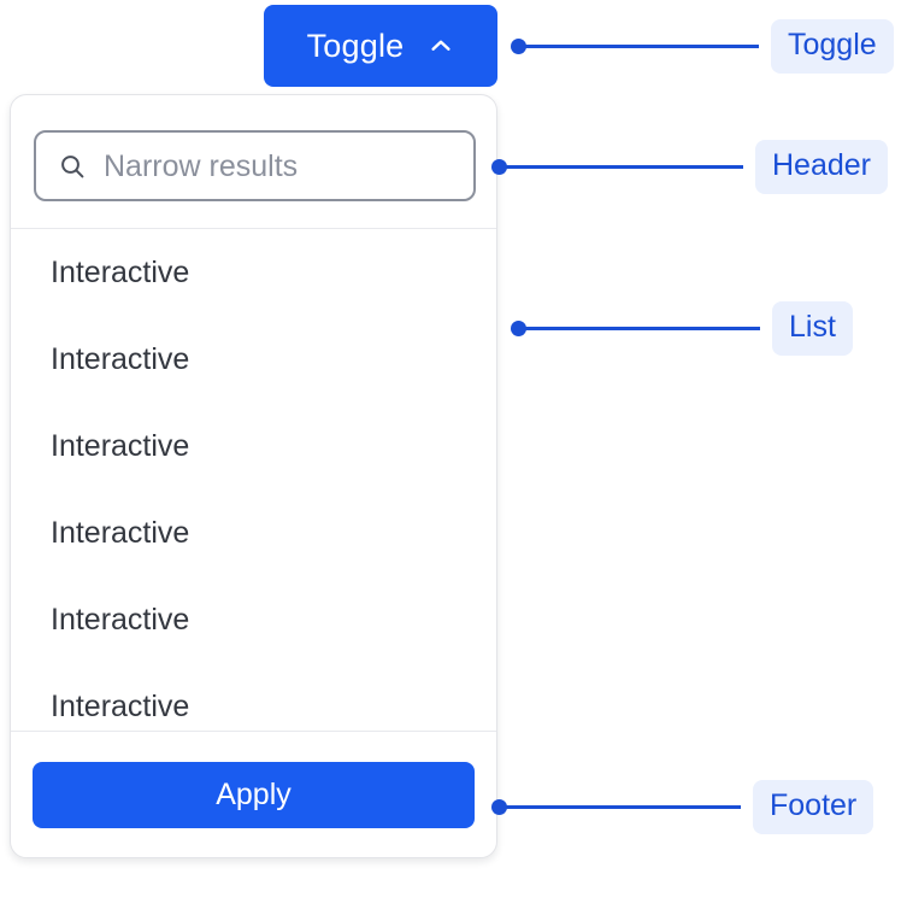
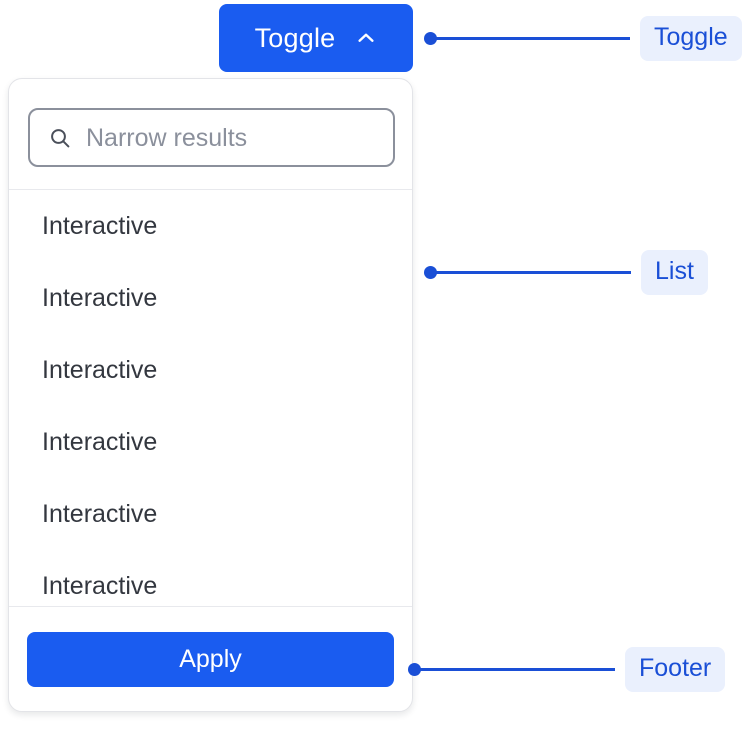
  Toggle
  Narrow results
  Interactive
  Interactive
  Interactive
  Interactive
  Interactive
  Interactive
  Apply
  Toggle
- Header
  List
  Footer
